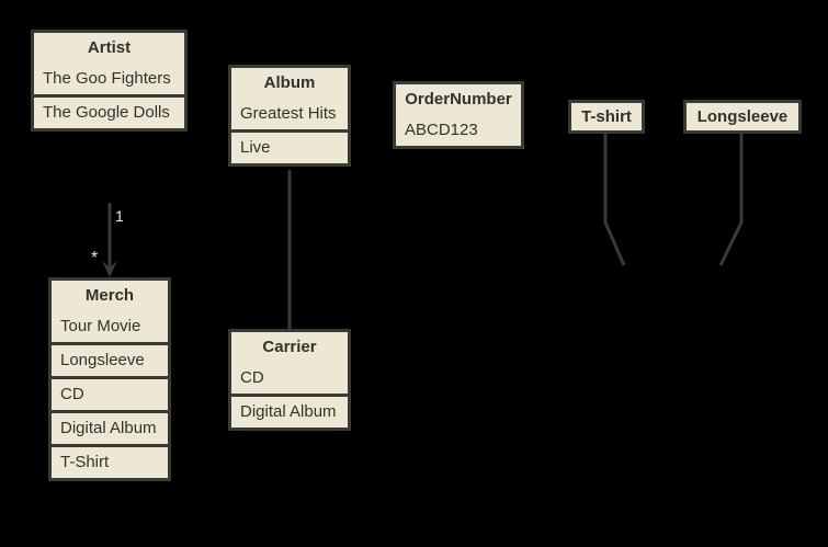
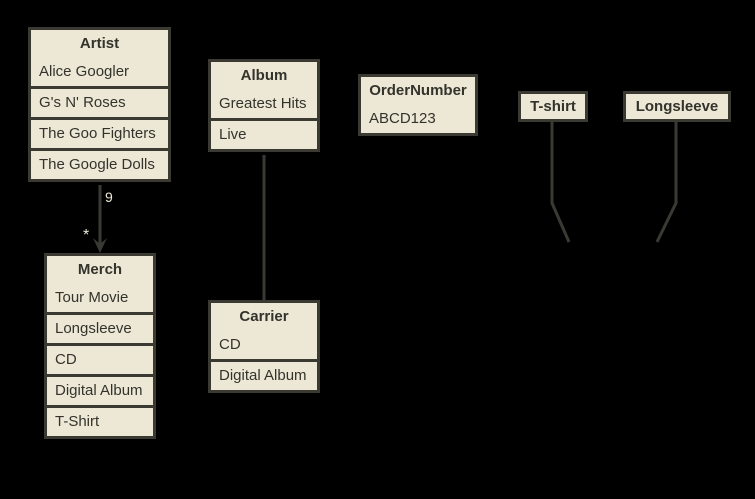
  Artist
+ Alice Googler
+ G's N' Roses
  The Goo Fighters
  The Google Dolls
  Merch
  Tour Movie
  Longsleeve
  CD
  Digital Album
  T-Shirt
  Album
  Greatest Hits
  Live
  Carrier
  CD
  Digital Album
  OrderNumber
  ABCD123
  T-shirt
  Longsleeve
- 1
+ 9
  *
